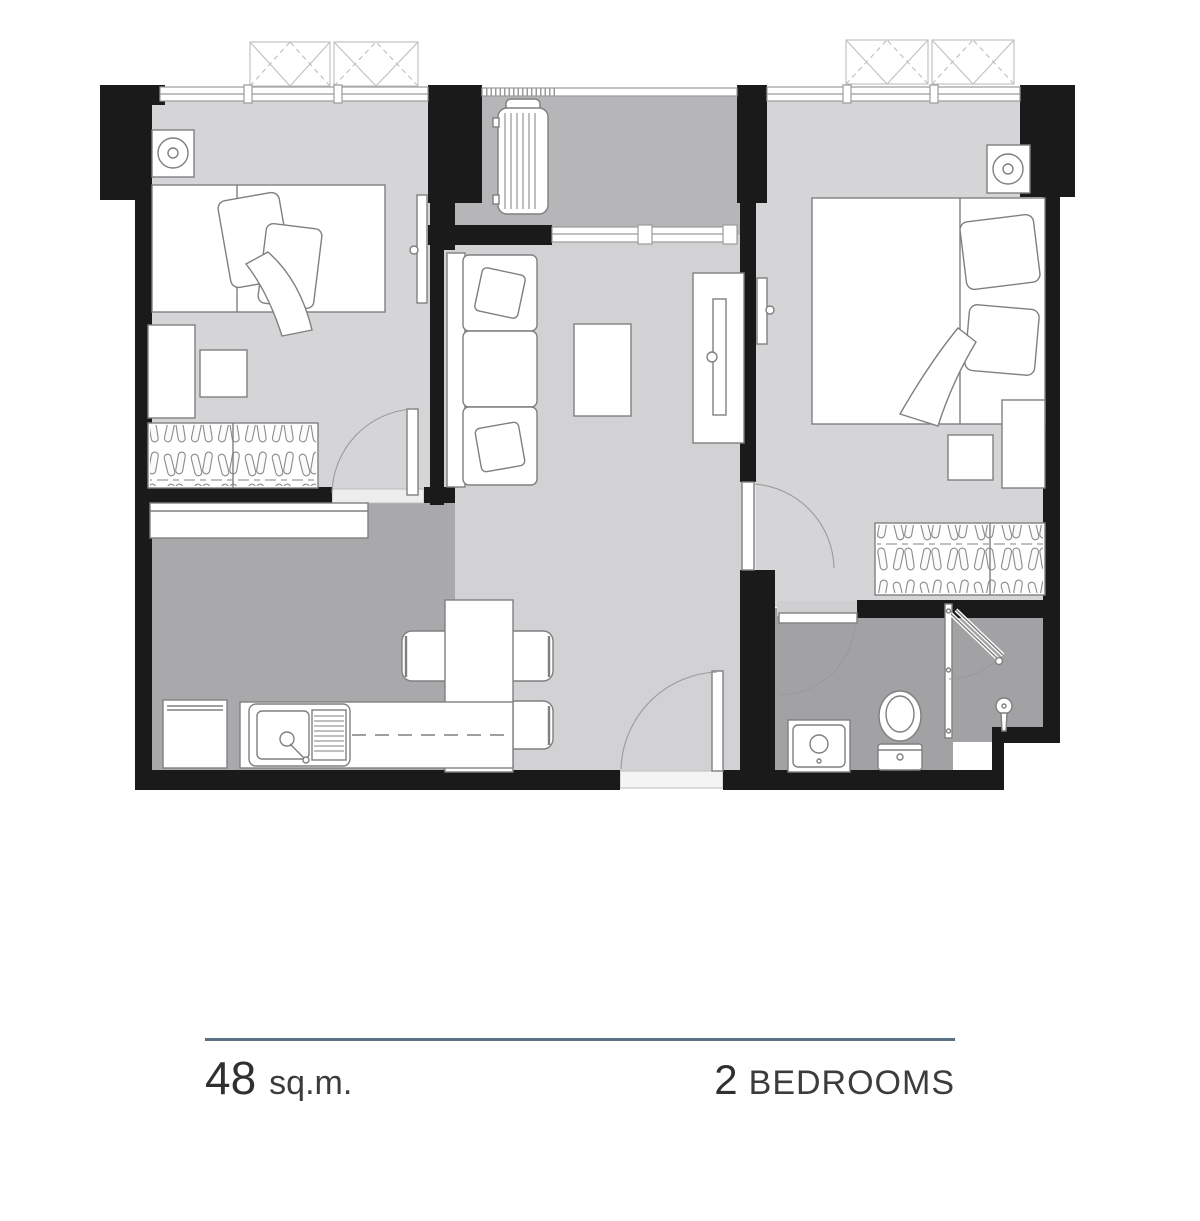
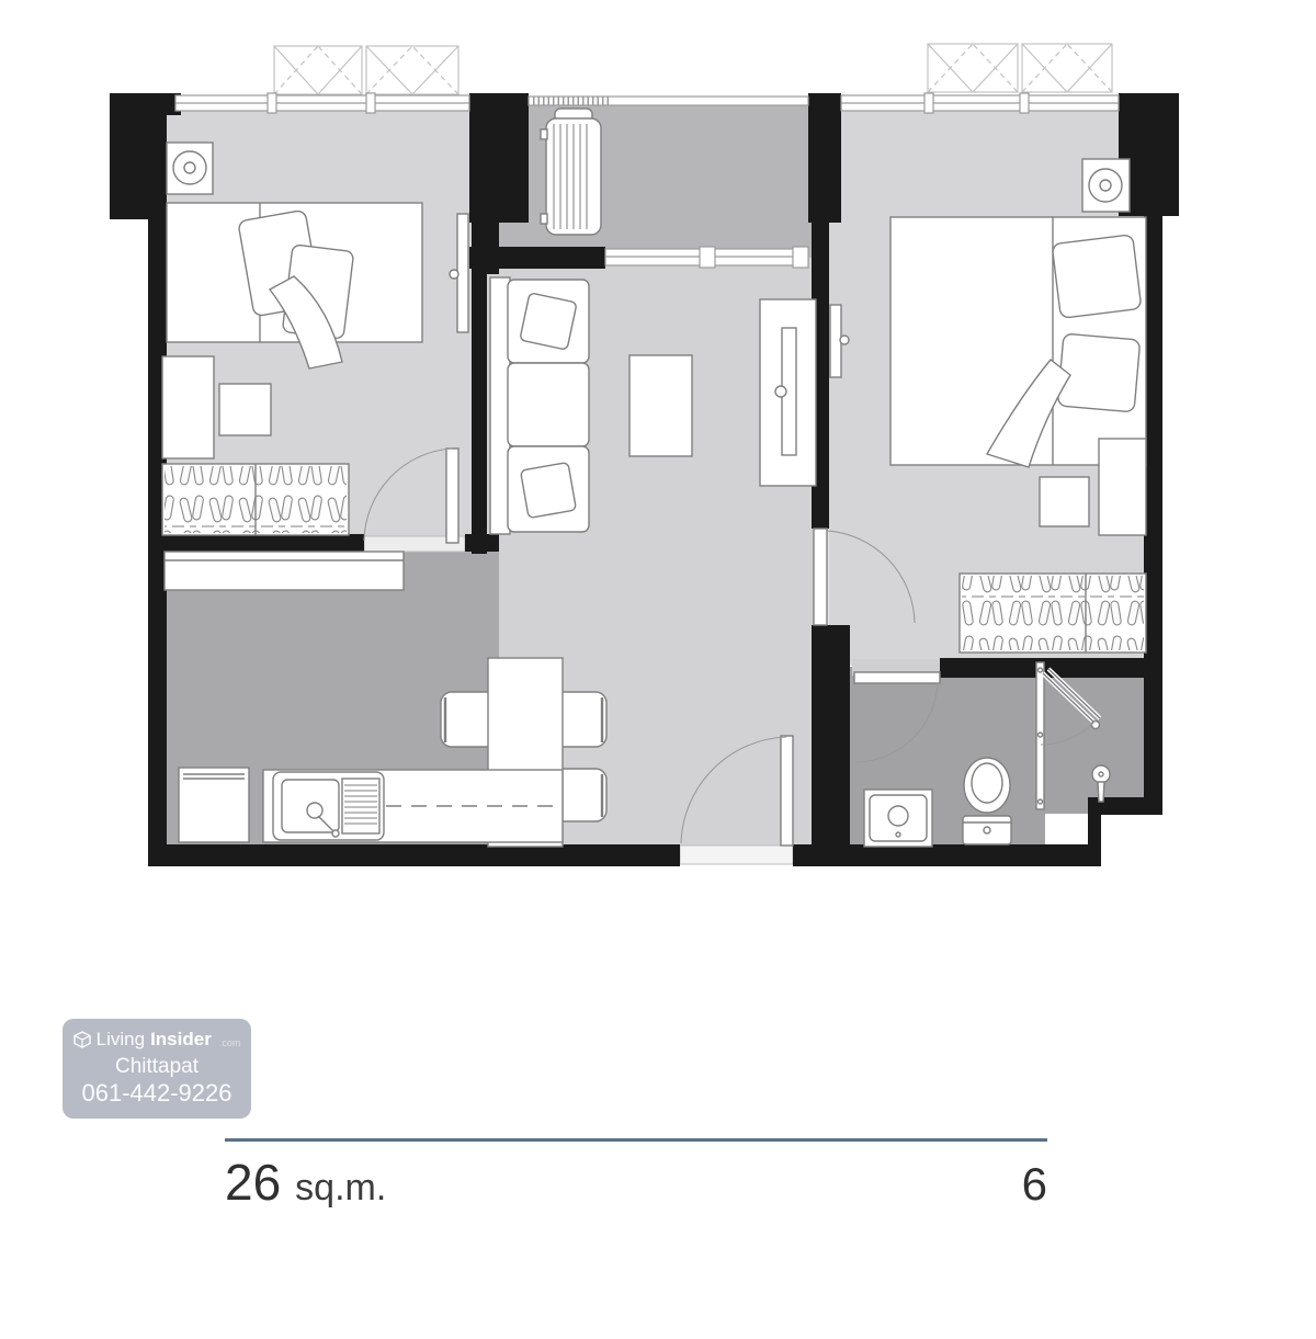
+ Living
+ Insider
+ .com
+ Chittapat
+ 061-442-9226
- 48
+ 26
  sq.m.
- 2
+ 6
- BEDROOMS
